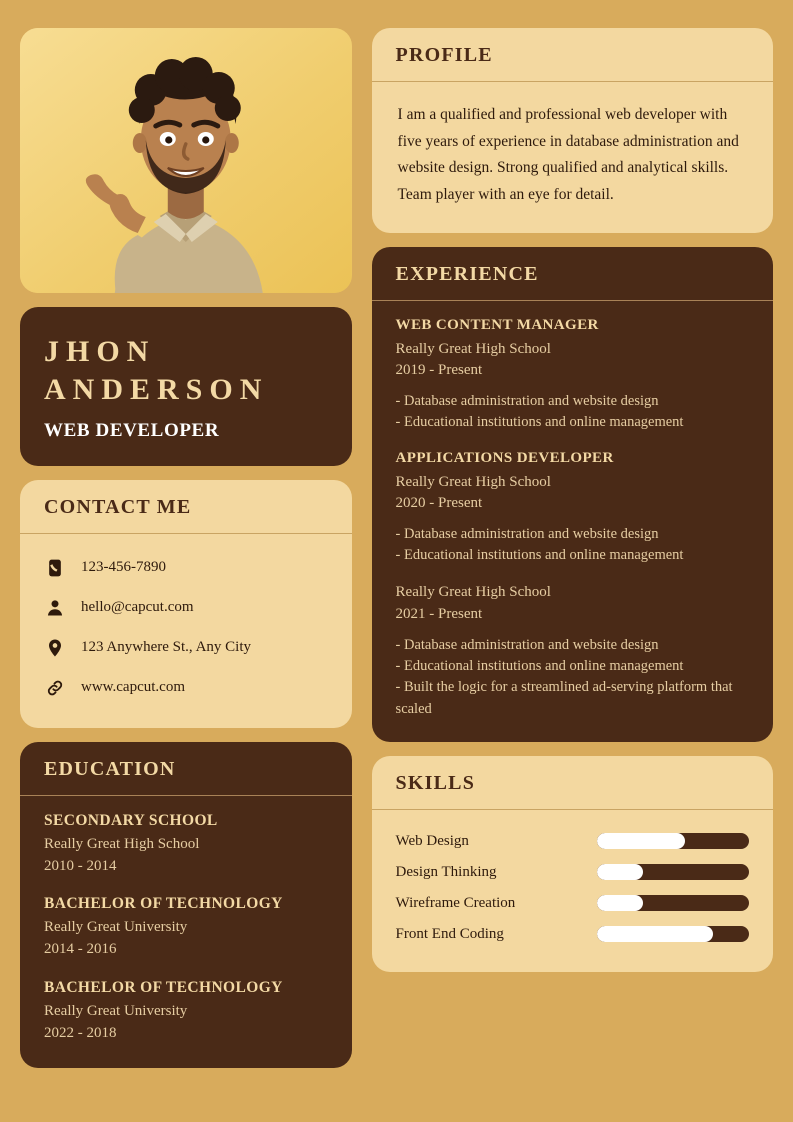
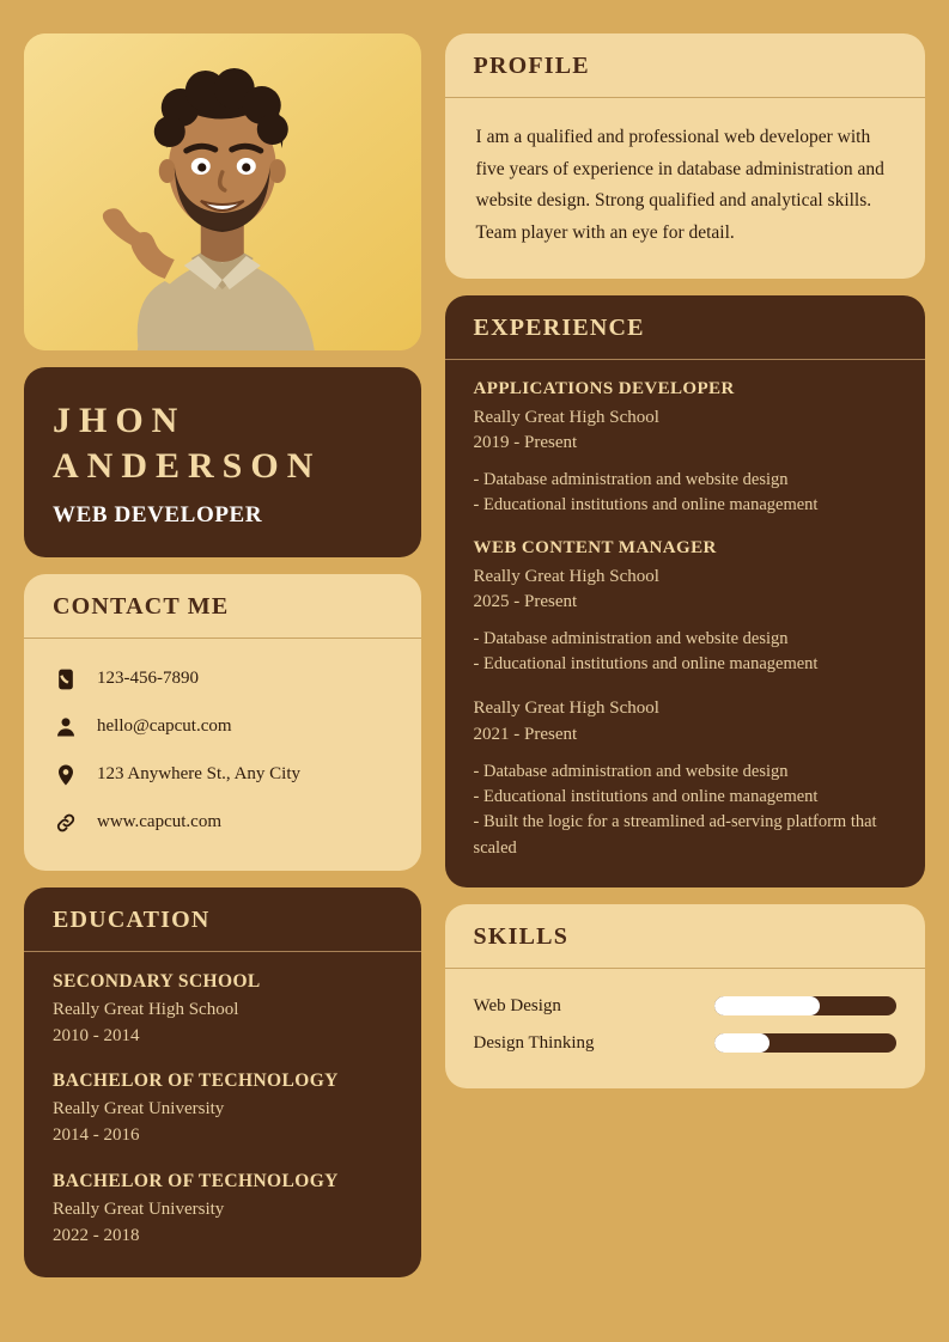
  JHON
  ANDERSON
  WEB DEVELOPER
  CONTACT ME
  123-456-7890
  hello@capcut.com
  123 Anywhere St., Any City
  www.capcut.com
  EDUCATION
  SECONDARY SCHOOL
  Really Great High School
  2010 - 2014
  BACHELOR OF TECHNOLOGY
  Really Great University
  2014 - 2016
  BACHELOR OF TECHNOLOGY
  Really Great University
  2022 - 2018
  PROFILE
  I am a qualified and professional web developer with five years of experience in database administration and website design. Strong qualified and analytical skills. Team player with an eye for detail.
  EXPERIENCE
- WEB CONTENT MANAGER
+ APPLICATIONS DEVELOPER
  Really Great High School
  2019 - Present
  - Database administration and website design
  - Educational institutions and online management
- APPLICATIONS DEVELOPER
+ WEB CONTENT MANAGER
  Really Great High School
- 2020 - Present
+ 2025 - Present
  - Database administration and website design
  - Educational institutions and online management
  Really Great High School
  2021 - Present
  - Database administration and website design
  - Educational institutions and online management
  - Built the logic for a streamlined ad-serving platform that scaled
  SKILLS
  Web Design
  Design Thinking
- Wireframe Creation
- Front End Coding
